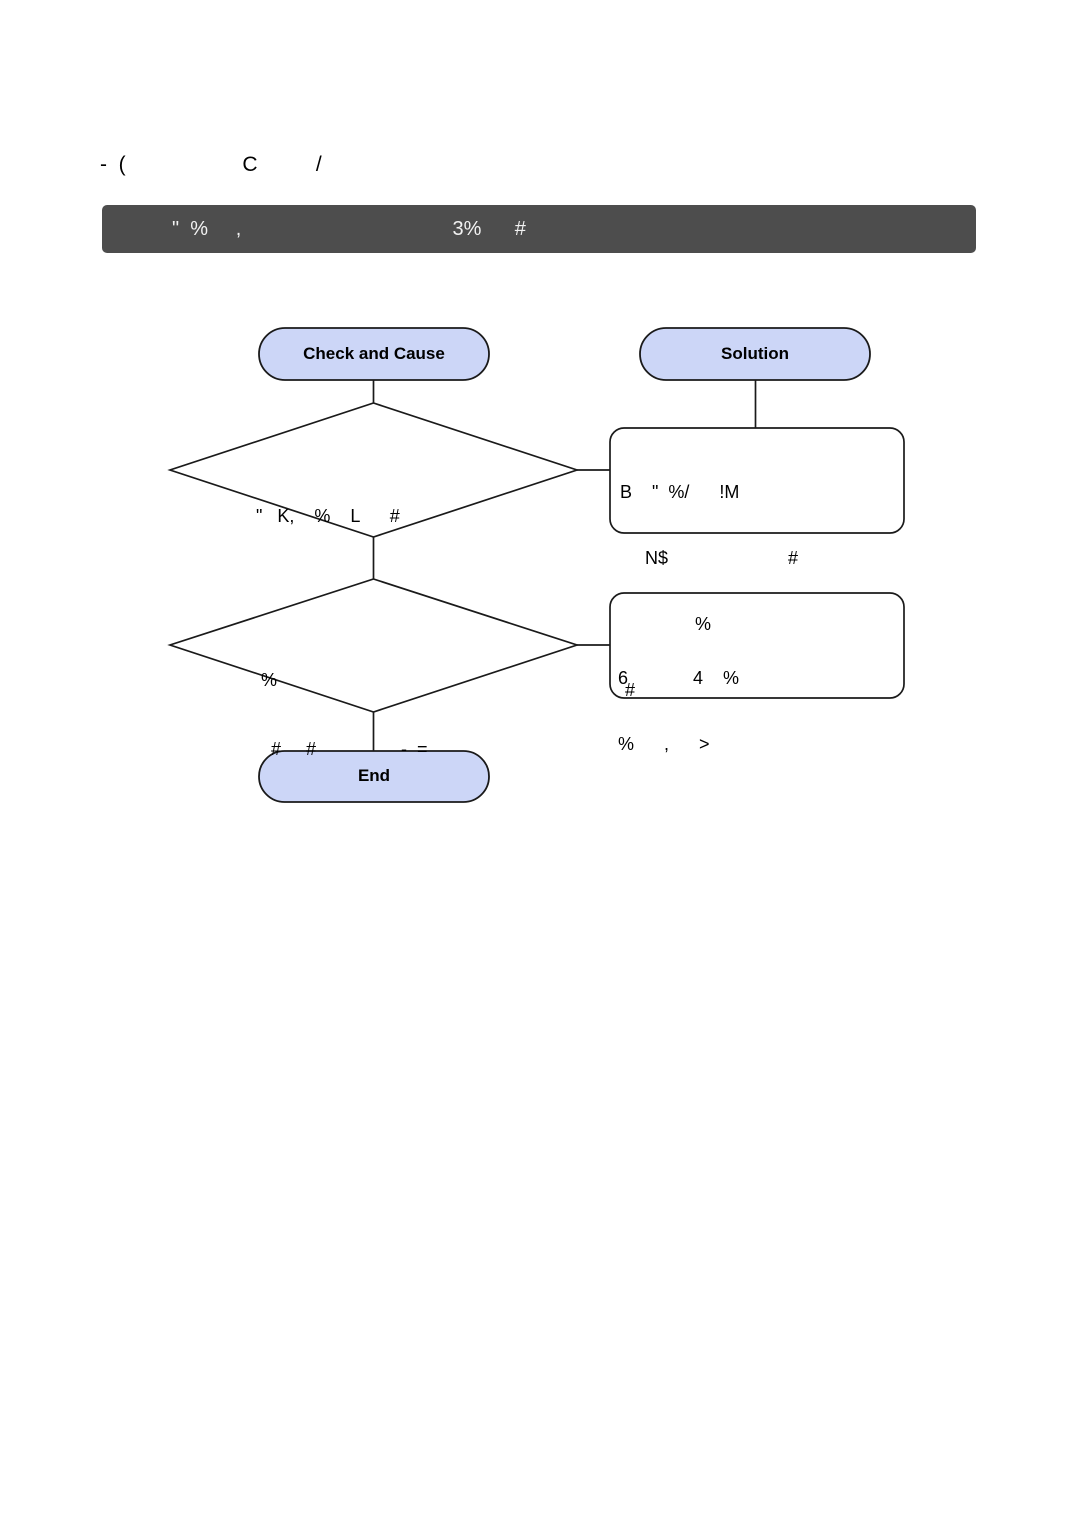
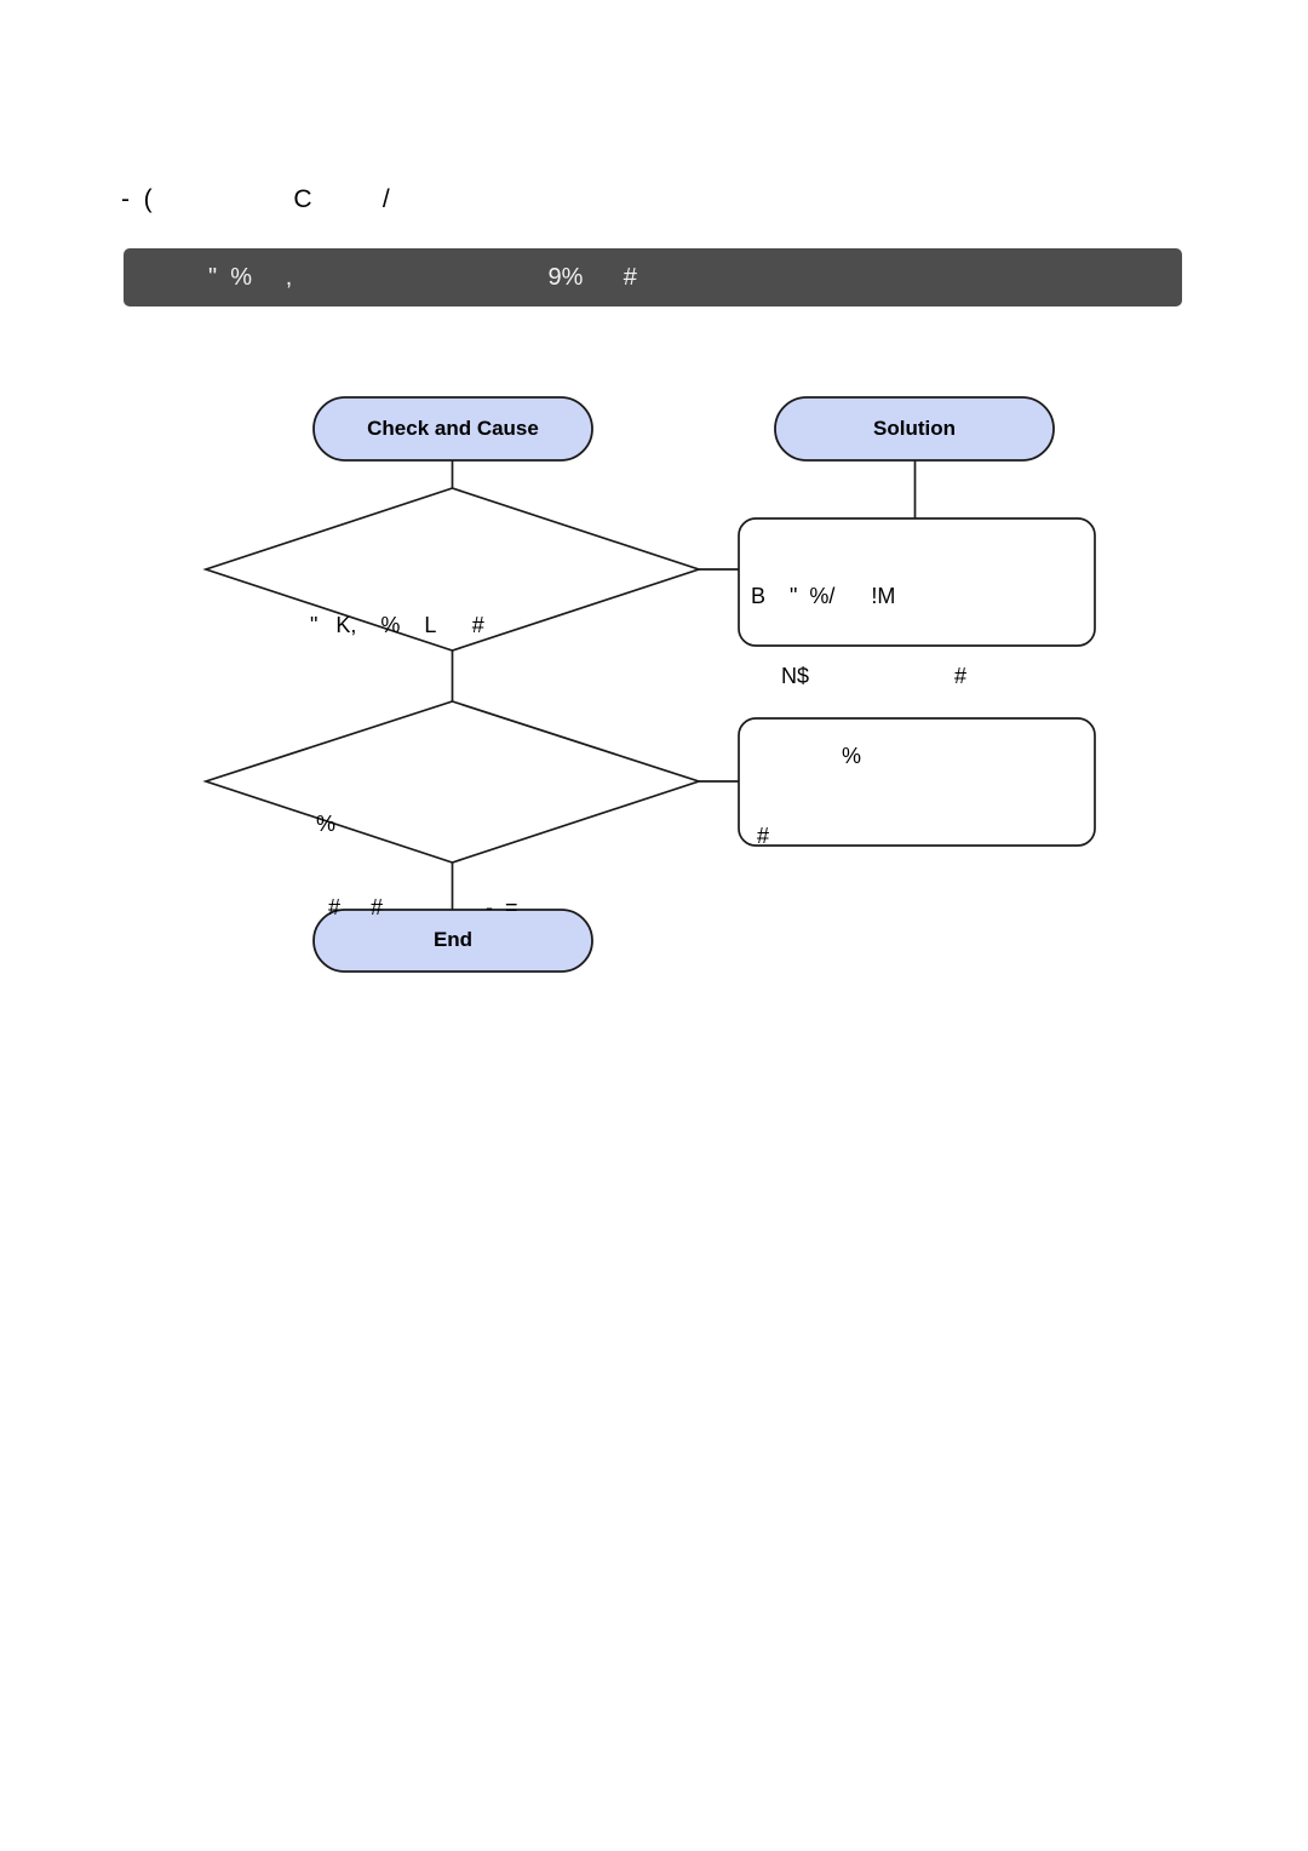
  - ( C /
- " % , 3% #
+ " % , 9% #
  Check and Cause
  Solution
  End
  " K, % L #
  %
  # # - =
  B " %/ !M
  N$ #
  %
  #
- 6 4 %
- % , >
